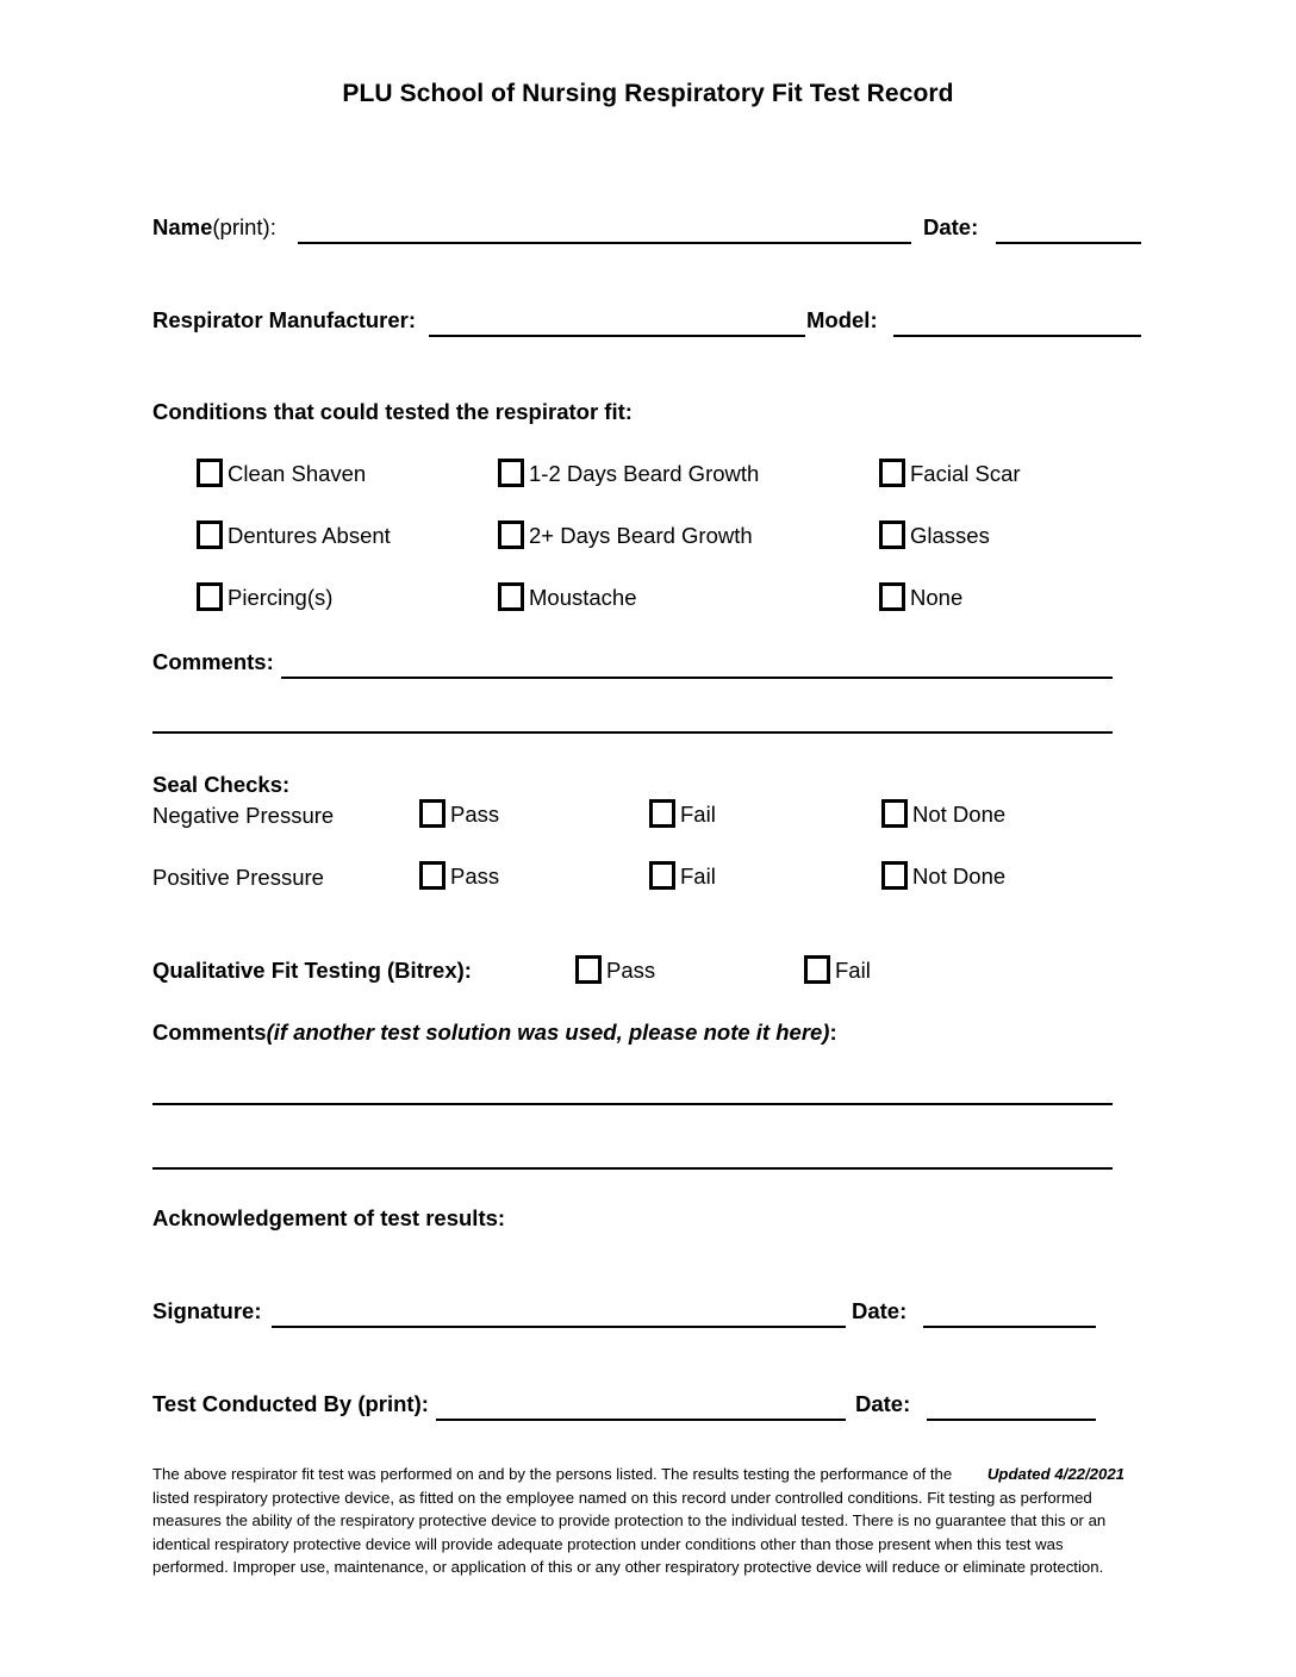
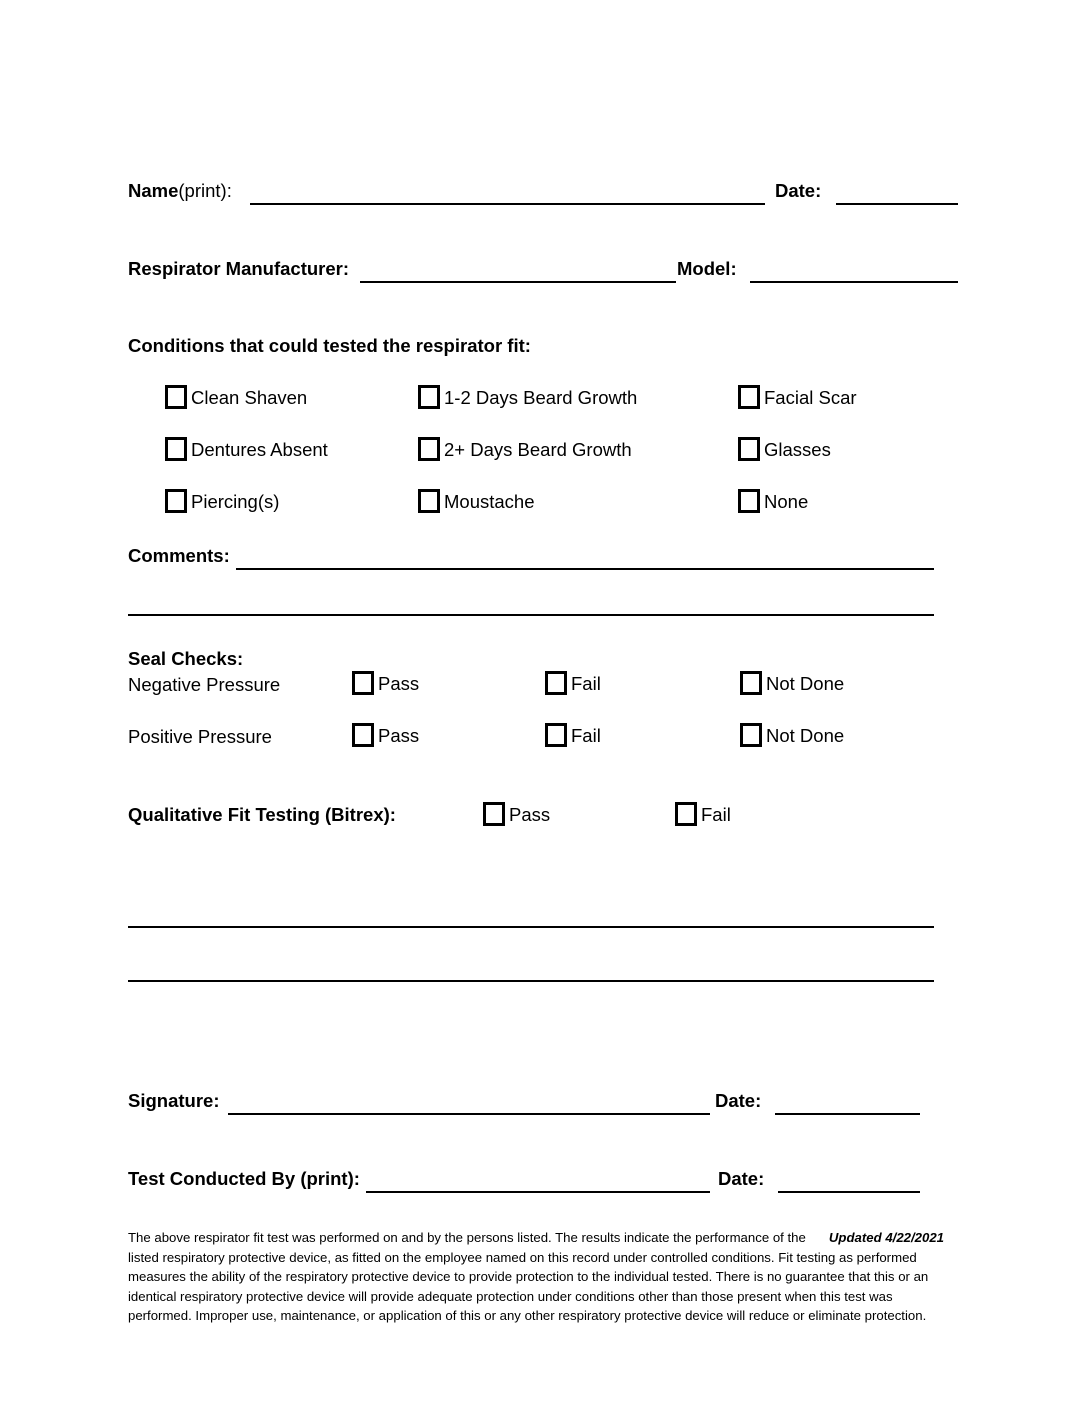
- PLU School of Nursing Respiratory Fit Test Record
  Name
  (print):
  Date:
  Respirator Manufacturer:
  Model:
  Conditions that could tested the respirator fit:
  Clean Shaven
  1-2 Days Beard Growth
  Facial Scar
  Dentures Absent
  2+ Days Beard Growth
  Glasses
  Piercing(s)
  Moustache
  None
  Comments:
  Seal Checks:
  Negative Pressure
  Pass
  Fail
  Not Done
  Positive Pressure
  Pass
  Fail
  Not Done
  Qualitative Fit Testing (Bitrex):
  Pass
  Fail
- Comments
- (if another test solution was used, please note it here)
- :
- Acknowledgement of test results:
  Signature:
  Date:
  Test Conducted By (print):
  Date:
  Updated 4/22/2021
- The above respirator fit test was performed on and by the persons listed. The results testing the performance of the listed respiratory protective device, as fitted on the employee named on this record under controlled conditions. Fit testing as performed measures the ability of the respiratory protective device to provide protection to the individual tested. There is no guarantee that this or an identical respiratory protective device will provide adequate protection under conditions other than those present when this test was performed. Improper use, maintenance, or application of this or any other respiratory protective device will reduce or eliminate protection.
+ The above respirator fit test was performed on and by the persons listed. The results indicate the performance of the listed respiratory protective device, as fitted on the employee named on this record under controlled conditions. Fit testing as performed measures the ability of the respiratory protective device to provide protection to the individual tested. There is no guarantee that this or an identical respiratory protective device will provide adequate protection under conditions other than those present when this test was performed. Improper use, maintenance, or application of this or any other respiratory protective device will reduce or eliminate protection.
